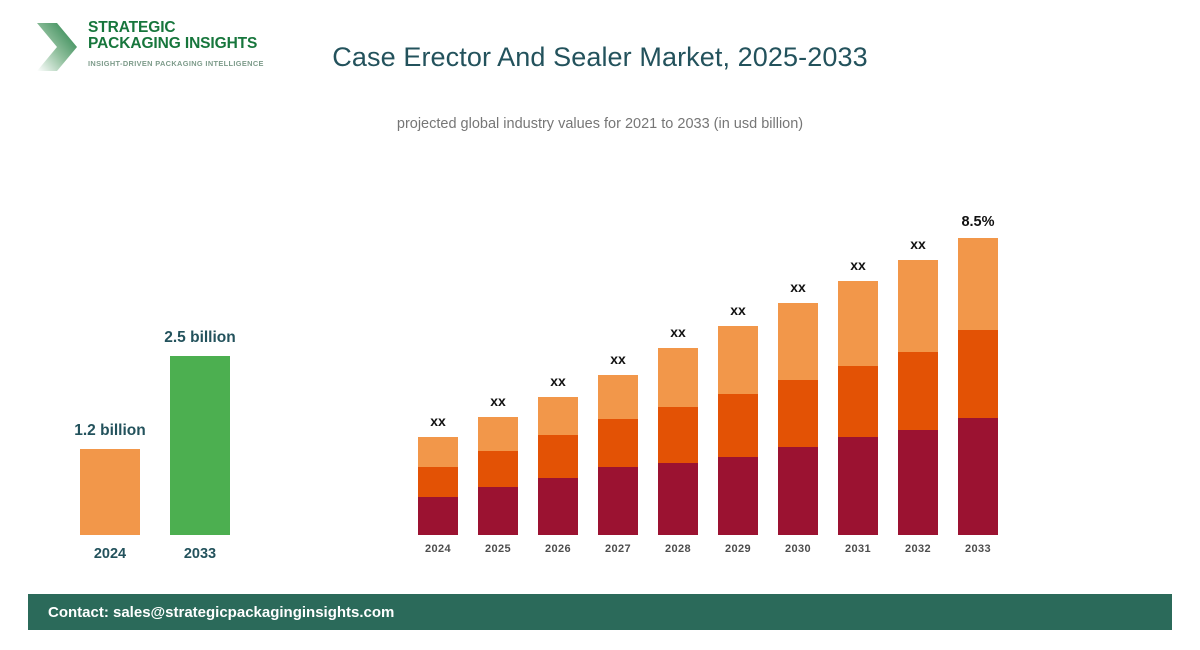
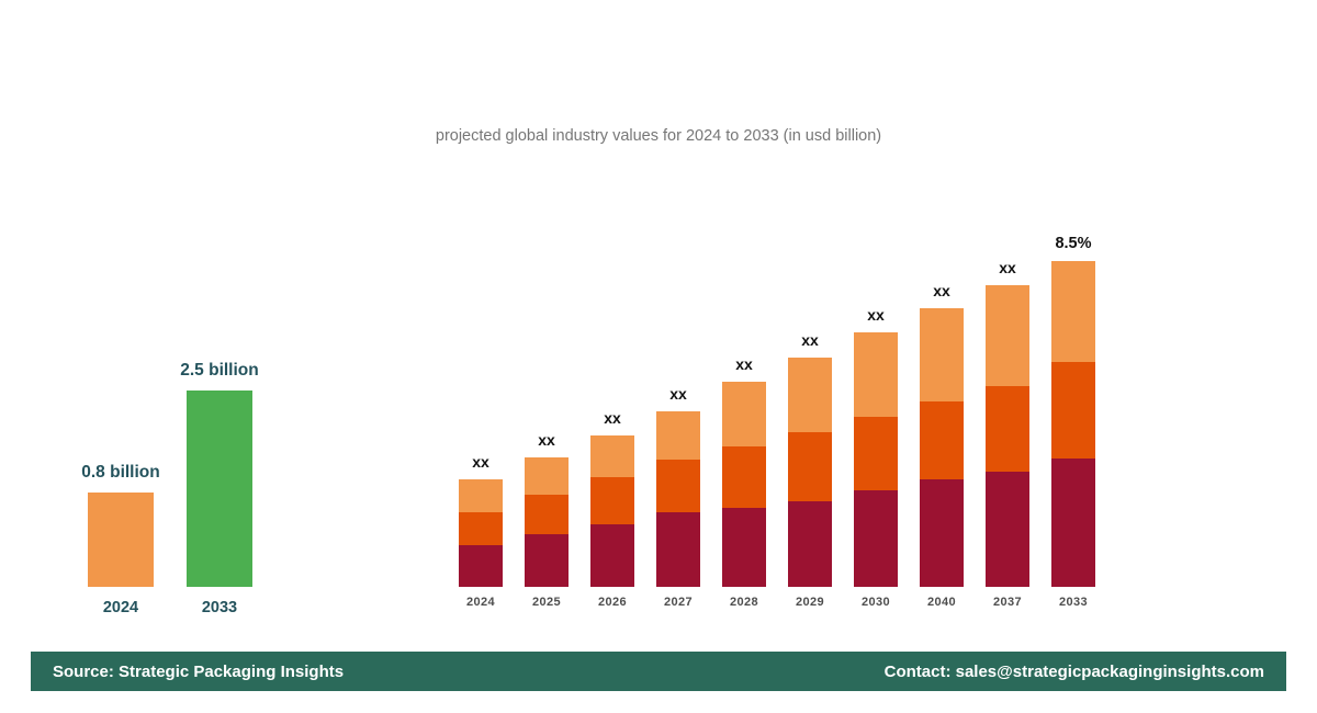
- STRATEGIC
- PACKAGING INSIGHTS
- INSIGHT-DRIVEN PACKAGING INTELLIGENCE
- Case Erector And Sealer Market, 2025-2033
- projected global industry values for 2021 to 2033 (in usd billion)
+ projected global industry values for 2024 to 2033 (in usd billion)
- 1.2 billion
+ 0.8 billion
  2024
  2.5 billion
  2033
  xx
  2024
  xx
  2025
  xx
  2026
  xx
  2027
  xx
  2028
  xx
  2029
  xx
  2030
  xx
- 2031
+ 2040
  xx
- 2032
+ 2037
  8.5%
  2033
+ Source: Strategic Packaging Insights
  Contact: sales@strategicpackaginginsights.com
